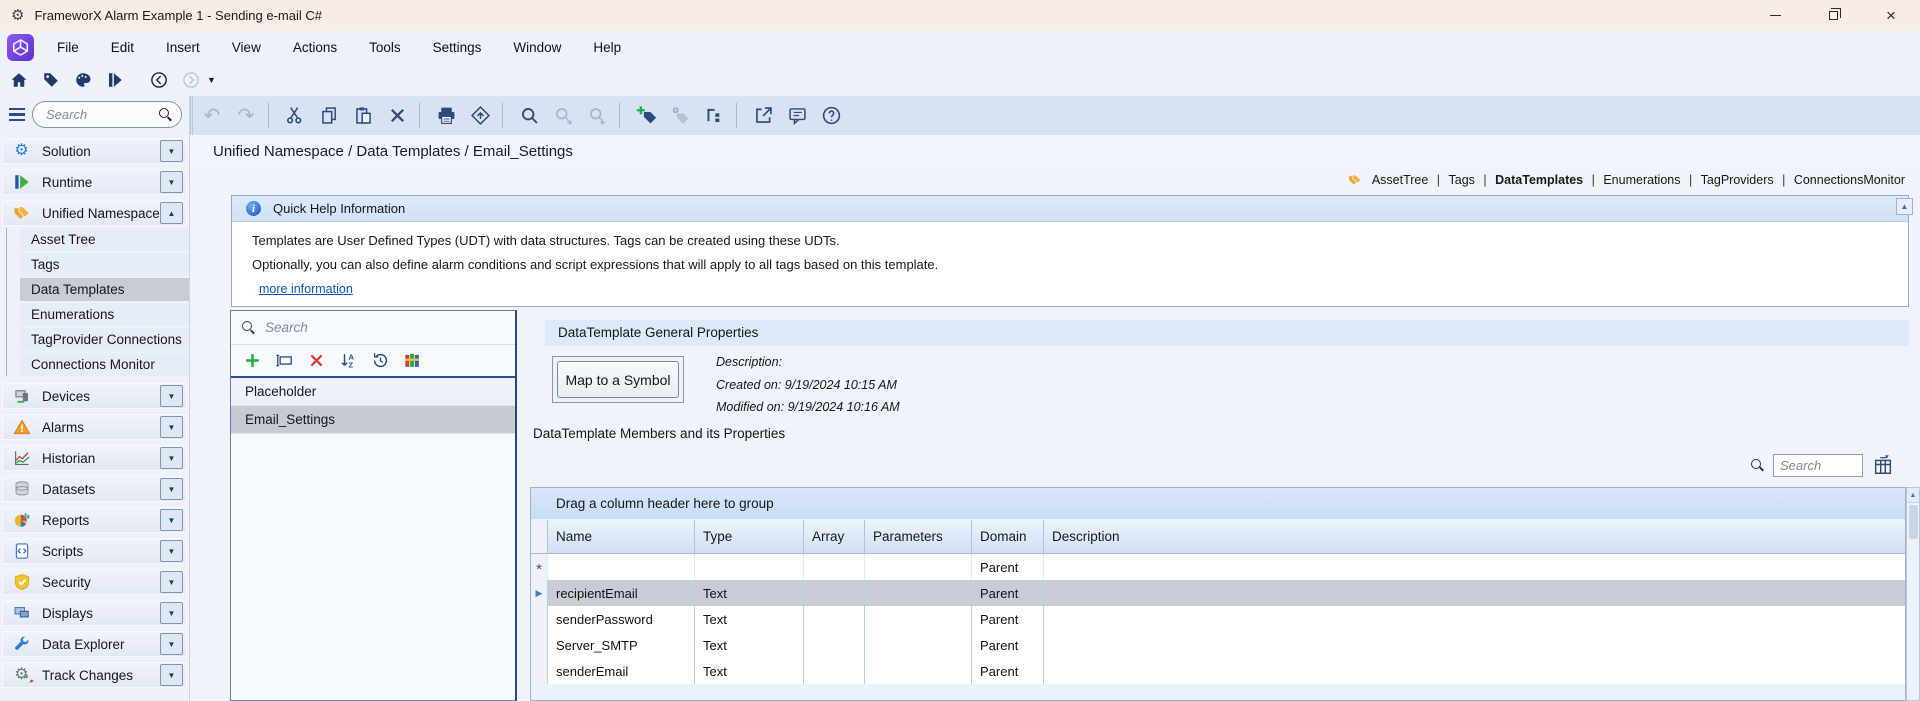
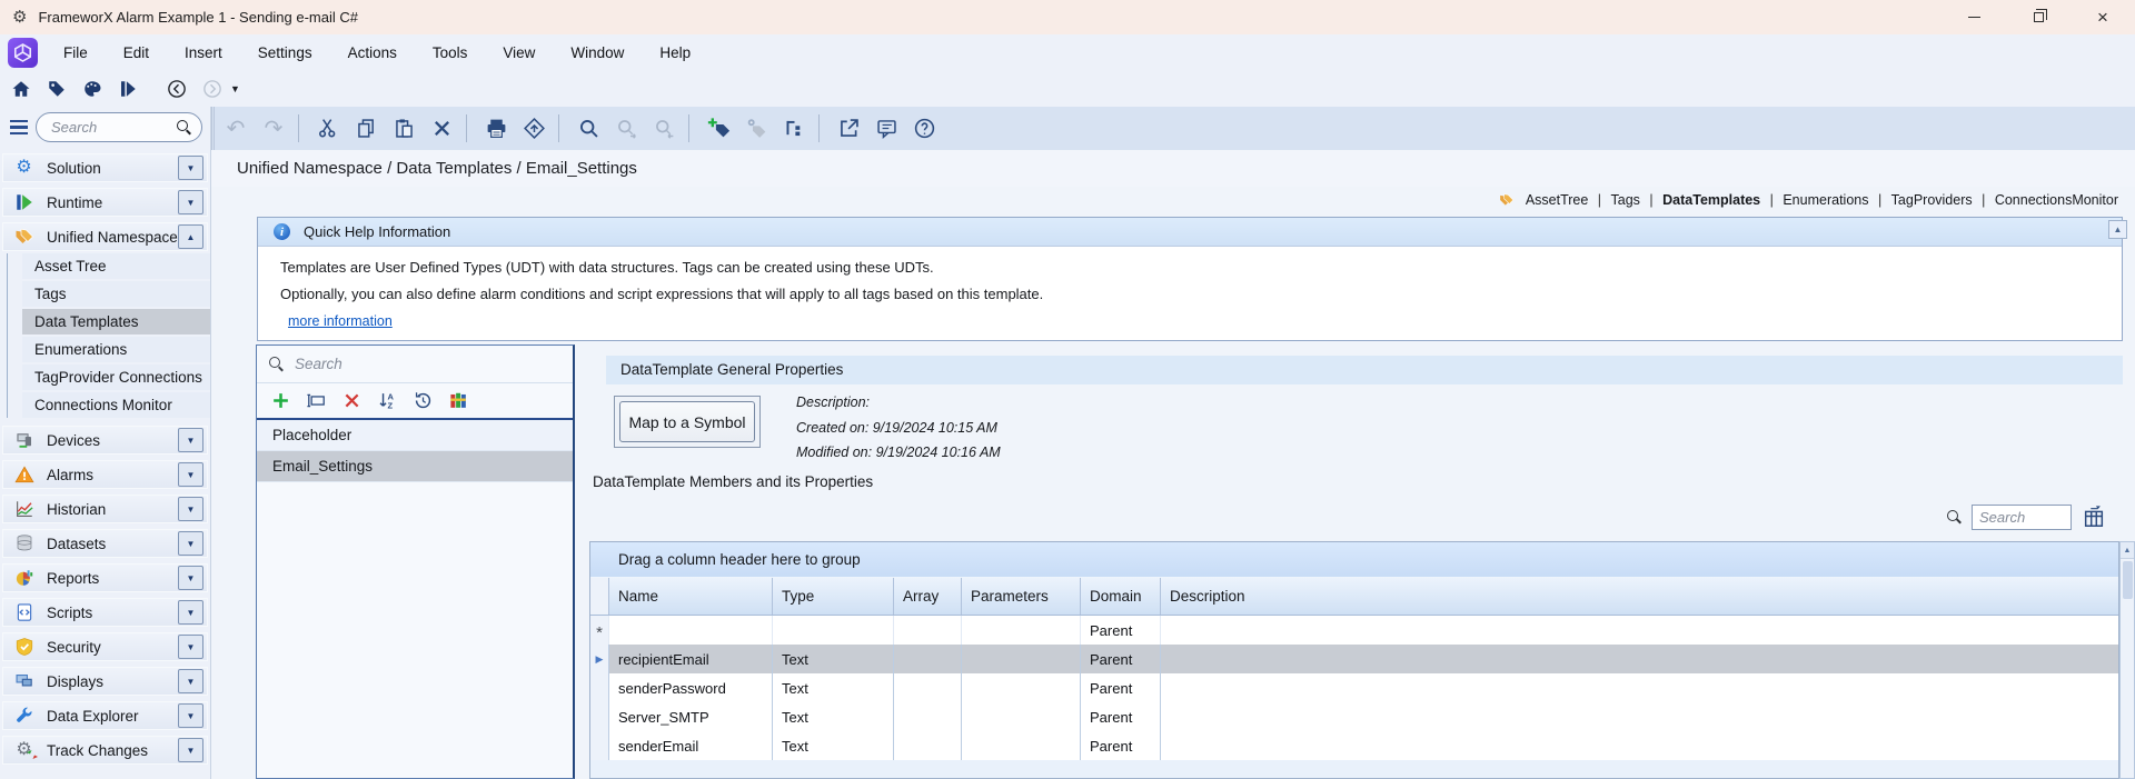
  ⚙
  FrameworX Alarm Example 1 - Sending e-mail C#
  ×
  File
  Edit
  Insert
- View
+ Settings
  Actions
  Tools
- Settings
+ View
  Window
  Help
  ▼
  Search
  ⚙
  Solution
  ▼
  Runtime
  ▼
  Unified Namespace
  ▲
  Asset Tree
  Tags
  Data Templates
  Enumerations
  TagProvider Connections
  Connections Monitor
  Devices
  ▼
  Alarms
  ▼
  Historian
  ▼
  Datasets
  ▼
  Reports
  ▼
  Scripts
  ▼
  Security
  ▼
  Displays
  ▼
  Data Explorer
  ▼
  ⚙
  Track Changes
  ▼
  ↶
  ↷
  Unified Namespace / Data Templates / Email_Settings
  AssetTree | Tags | DataTemplates | Enumerations | TagProviders | ConnectionsMonitor
  i
  Quick Help Information
  Templates are User Defined Types (UDT) with data structures. Tags can be created using these UDTs.
  Optionally, you can also define alarm conditions and script expressions that will apply to all tags based on this template.
  more information
  ▲
  Search
  A
  Z
  Placeholder
  Email_Settings
  DataTemplate General Properties
  Map to a Symbol
  Description:
  Created on: 9/19/2024 10:15 AM
  Modified on: 9/19/2024 10:16 AM
  DataTemplate Members and its Properties
  Search
  Drag a column header here to group
  Name
  Type
  Array
  Parameters
  Domain
  Description
  *
  Parent
  ▶
  recipientEmail
  Text
  Parent
  senderPassword
  Text
  Parent
  Server_SMTP
  Text
  Parent
  senderEmail
  Text
  Parent
